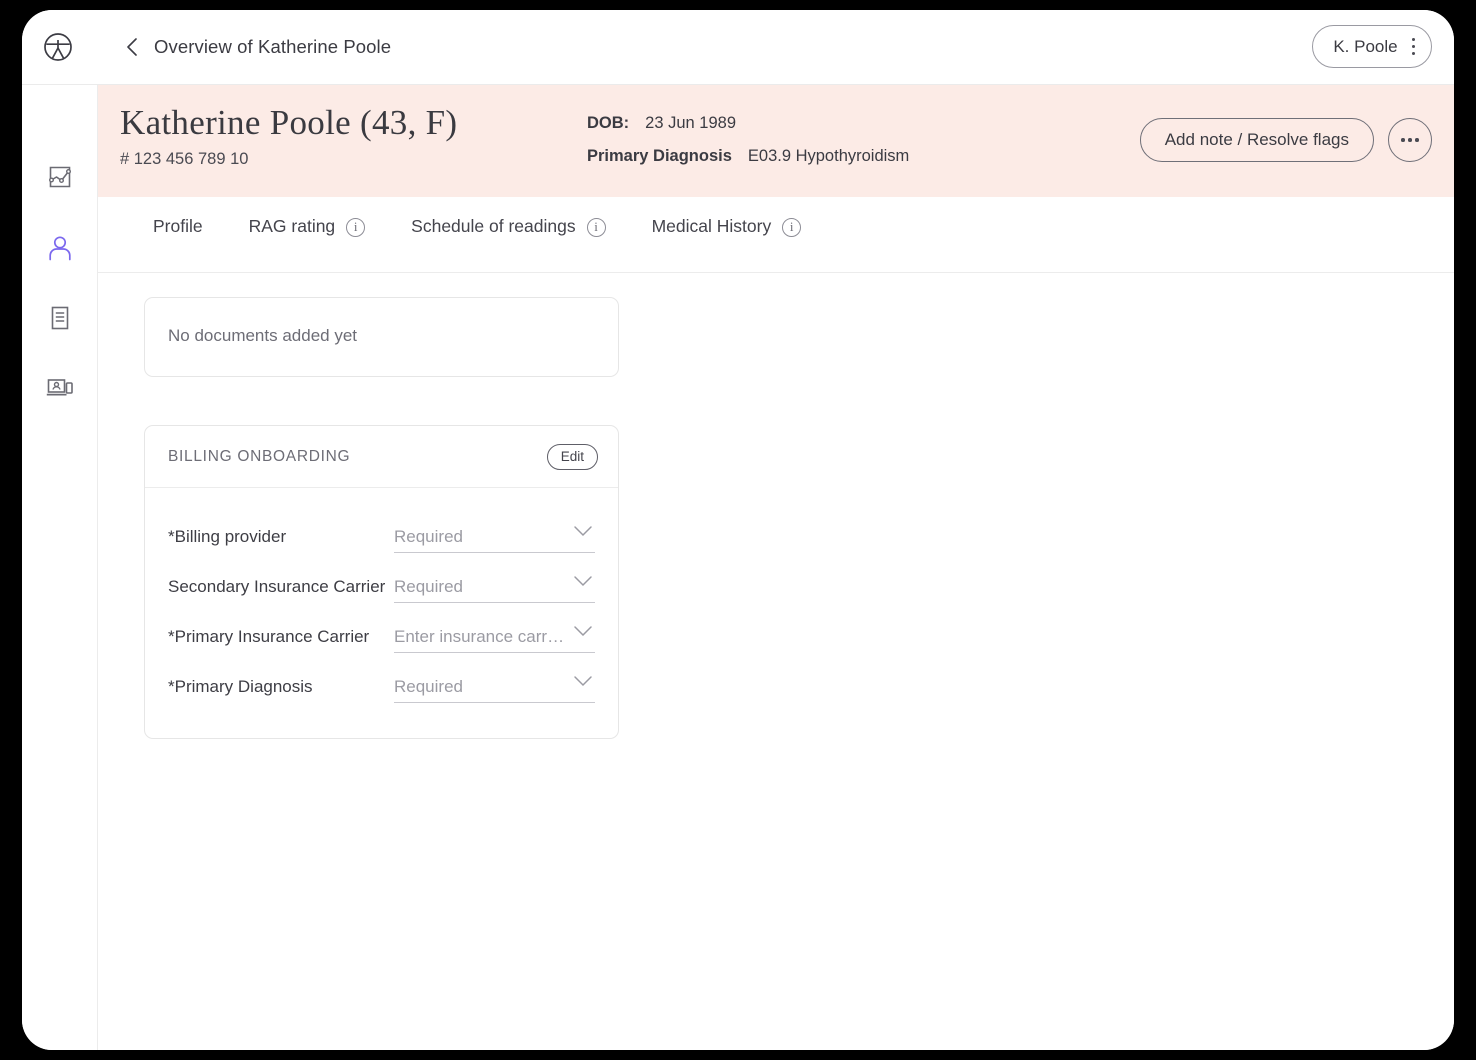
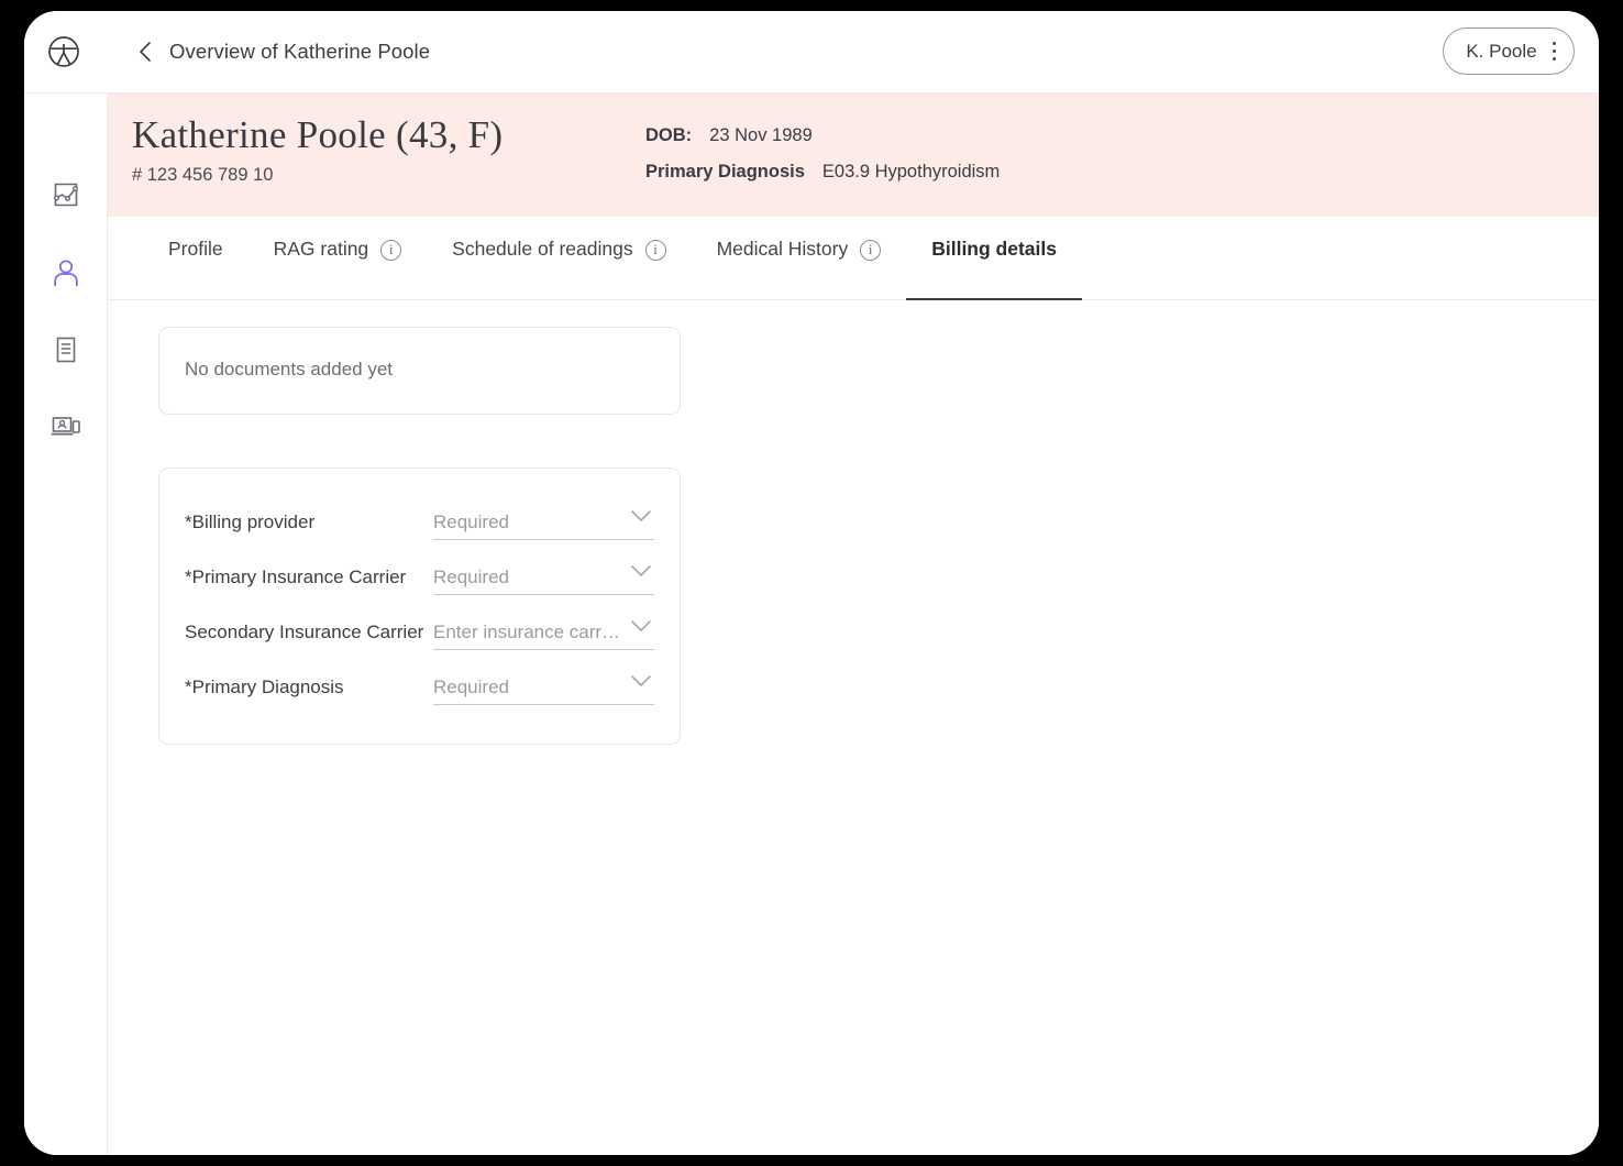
  Overview of Katherine Poole
  K. Poole
  Katherine Poole (43, F)
  # 123 456 789 10
  DOB:
- 23 Jun 1989
+ 23 Nov 1989
  Primary Diagnosis
  E03.9 Hypothyroidism
- Add note / Resolve flags
  Profile
  RAG rating
  i
  Schedule of readings
  i
  Medical History
  i
+ Billing details
  No documents added yet
- BILLING ONBOARDING
- Edit
  *Billing provider
  Required
- Secondary Insurance Carrier
+ *Primary Insurance Carrier
  Required
- *Primary Insurance Carrier
+ Secondary Insurance Carrier
  Enter insurance carr…
  *Primary Diagnosis
  Required
